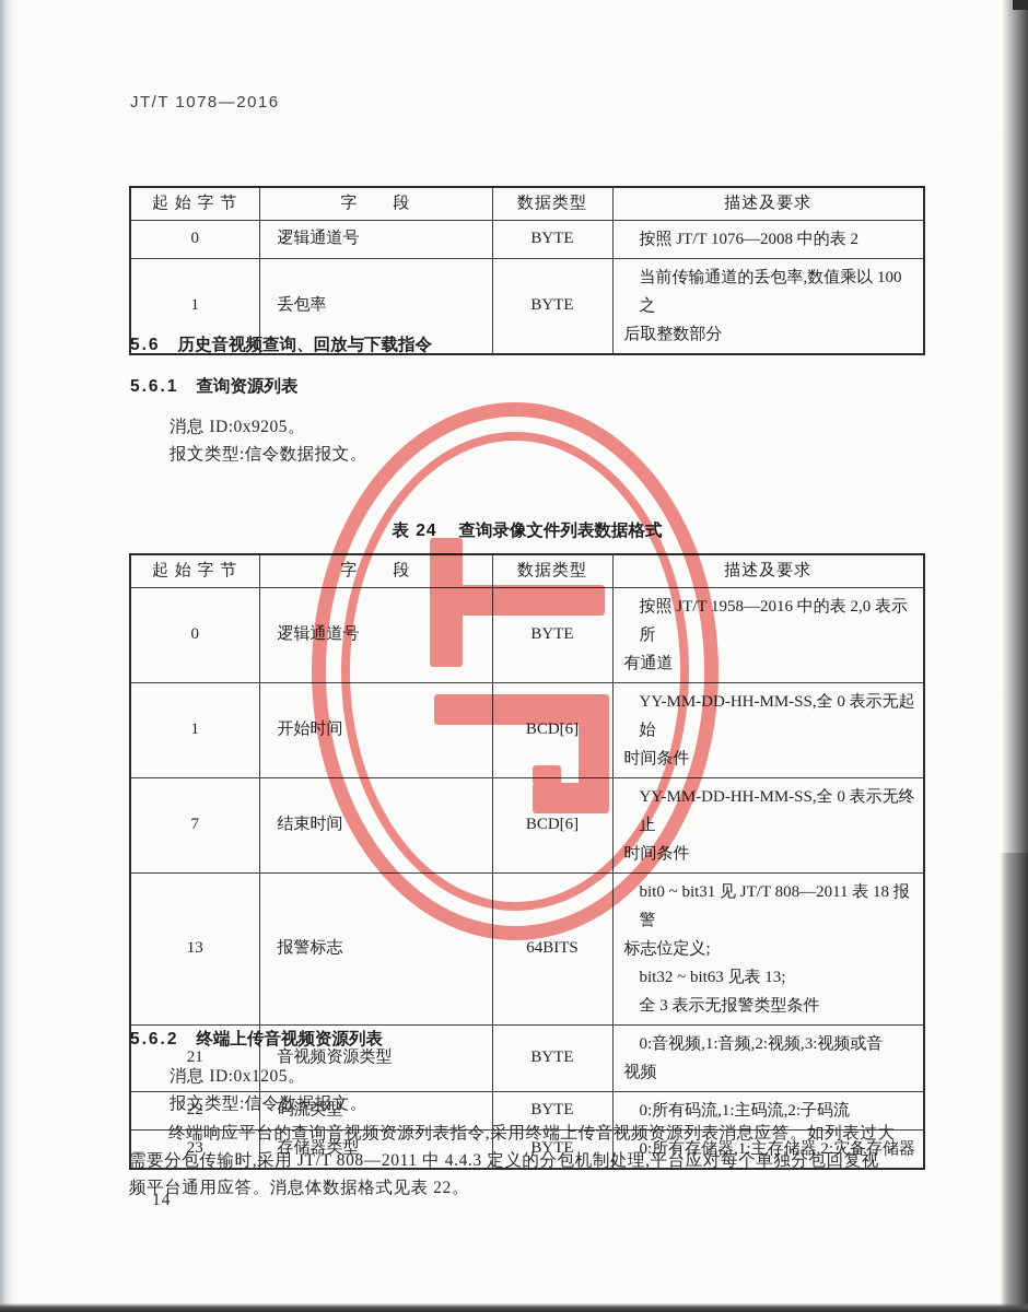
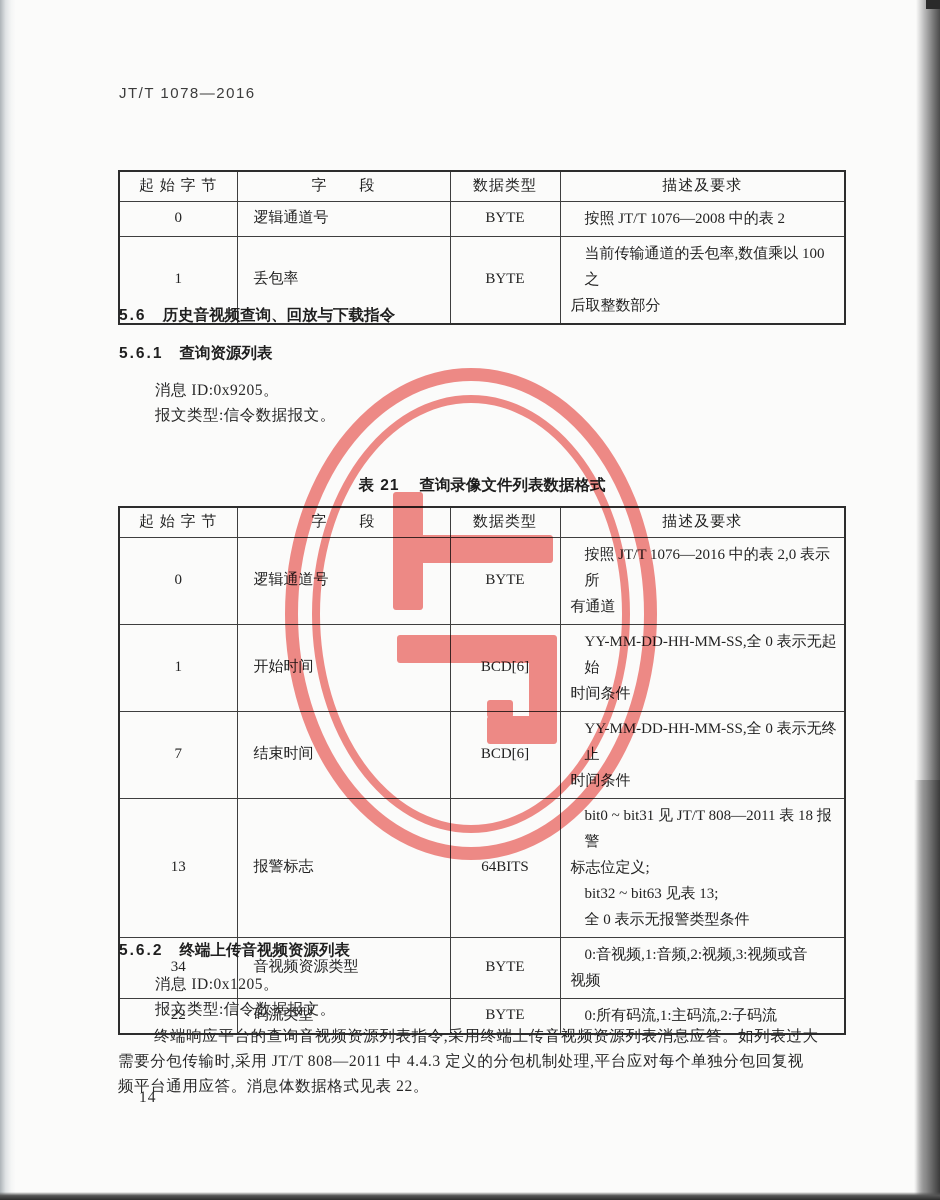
  JT/T 1078—2016
  起 始 字 节	字 段	数据类型	描述及要求
  0	逻辑通道号	BYTE	按照 JT/T 1076—2008 中的表 2
  1	丢包率	BYTE	当前传输通道的丢包率,数值乘以 100 之 后取整数部分
  5.6 历史音视频查询、回放与下载指令
  5.6.1 查询资源列表
  消息 ID:0x9205。
  报文类型:信令数据报文。
- 表 24 查询录像文件列表数据格式
+ 表 21 查询录像文件列表数据格式
  起 始 字 节	字 段	数据类型	描述及要求
- 0	逻辑通道号	BYTE	按照 JT/T 1958—2016 中的表 2,0 表示所 有通道
+ 0	逻辑通道号	BYTE	按照 JT/T 1076—2016 中的表 2,0 表示所 有通道
  1	开始时间	BCD[6]	YY-MM-DD-HH-MM-SS,全 0 表示无起始 时间条件
  7	结束时间	BCD[6]	YY-MM-DD-HH-MM-SS,全 0 表示无终止 时间条件
- 13	报警标志	64BITS	bit0 ~ bit31 见 JT/T 808—2011 表 18 报警 标志位定义; bit32 ~ bit63 见表 13; 全 3 表示无报警类型条件
+ 13	报警标志	64BITS	bit0 ~ bit31 见 JT/T 808—2011 表 18 报警 标志位定义; bit32 ~ bit63 见表 13; 全 0 表示无报警类型条件
- 21	音视频资源类型	BYTE	0:音视频,1:音频,2:视频,3:视频或音 视频
+ 34	音视频资源类型	BYTE	0:音视频,1:音频,2:视频,3:视频或音 视频
  22	码流类型	BYTE	0:所有码流,1:主码流,2:子码流
- 23	存储器类型	BYTE	0:所有存储器,1:主存储器,2:灾备存储器
  5.6.2 终端上传音视频资源列表
  消息 ID:0x1205。
  报文类型:信令数据报文。
  终端响应平台的查询音视频资源列表指令,采用终端上传音视频资源列表消息应答。如列表过大
  需要分包传输时,采用 JT/T 808—2011 中 4.4.3 定义的分包机制处理,平台应对每个单独分包回复视
  频平台通用应答。消息体数据格式见表 22。
  14
